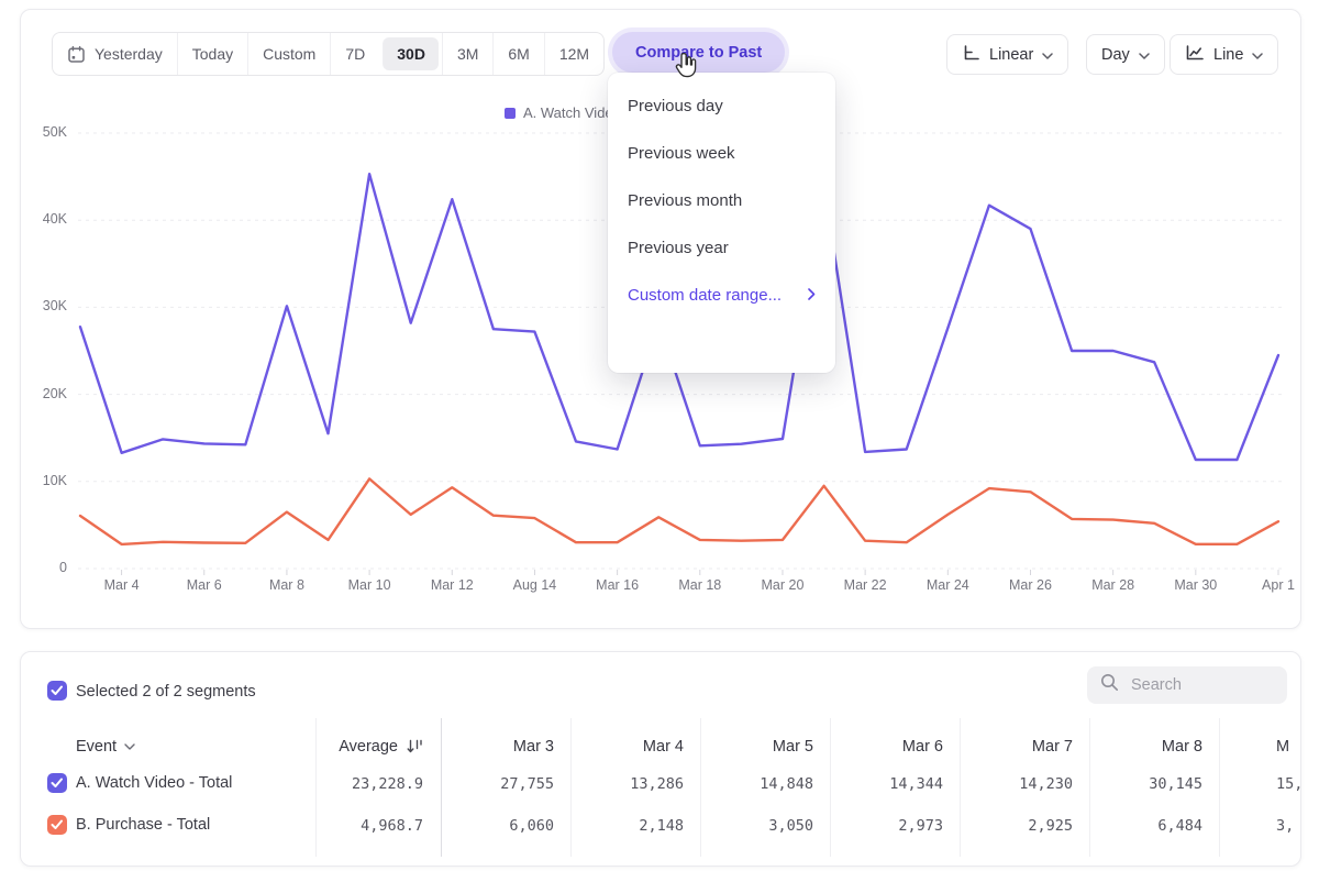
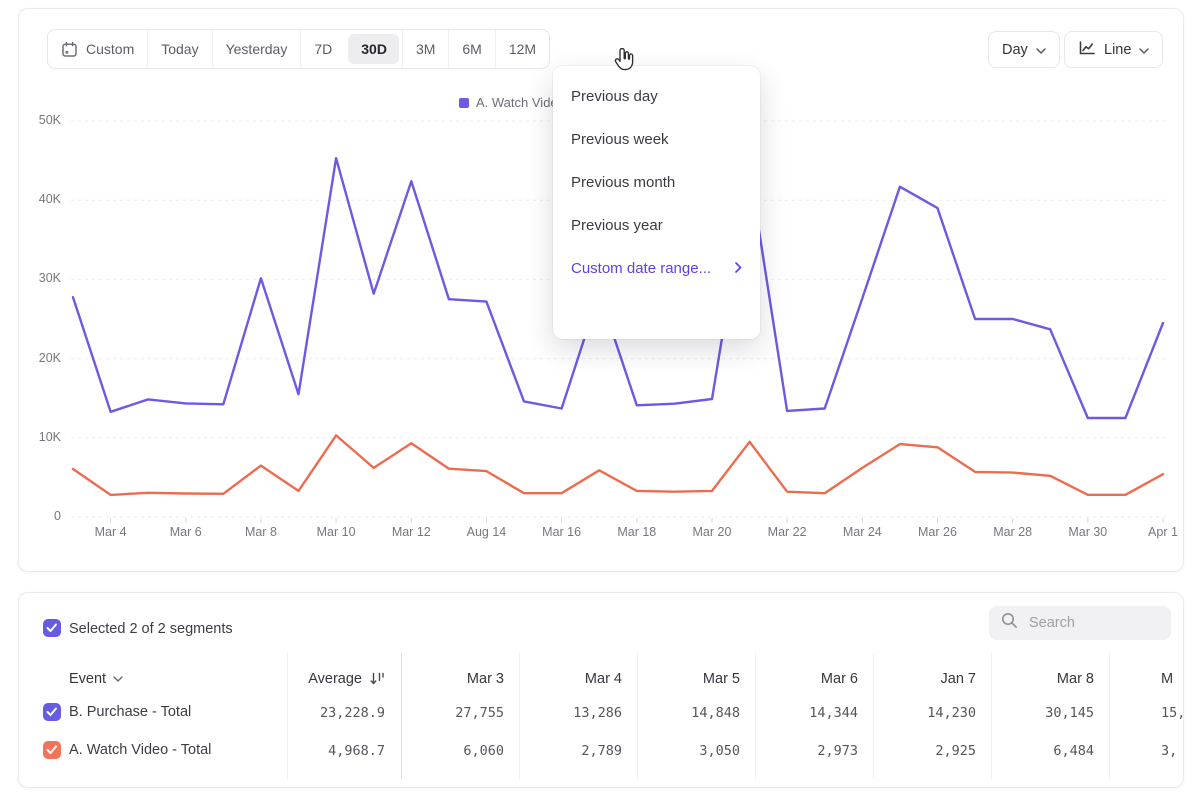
- Yesterday
+ Custom
  Today
- Custom
+ Yesterday
  7D
  30D
  3M
  6M
  12M
- Compare to Past
- Linear
  Day
  Line
  A. Watch Vid
  0
  10K
  20K
  30K
  40K
  50K
  Mar 4
  Mar 6
  Mar 8
  Mar 10
  Mar 12
  Aug 14
  Mar 16
  Mar 18
  Mar 20
  Mar 22
  Mar 24
  Mar 26
  Mar 28
  Mar 30
  Apr 1
  Previous day
  Previous week
  Previous month
  Previous year
  Custom date range...
  Selected 2 of 2 segments
  Search
  Event
  Average
  Mar 3
  Mar 4
  Mar 5
  Mar 6
- Mar 7
+ Jan 7
  Mar 8
  M
- A. Watch Video - Total
+ B. Purchase - Total
  23,228.9
  27,755
  13,286
  14,848
  14,344
  14,230
  30,145
  15,
- B. Purchase - Total
+ A. Watch Video - Total
  4,968.7
  6,060
- 2,148
+ 2,789
  3,050
  2,973
  2,925
  6,484
  3,
